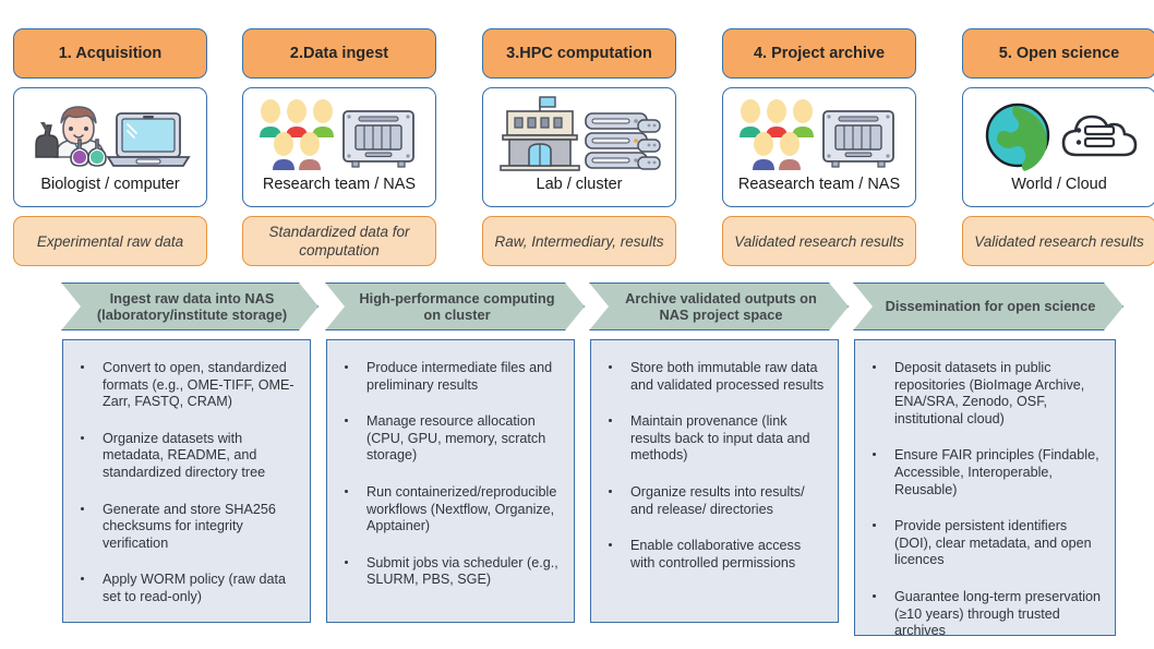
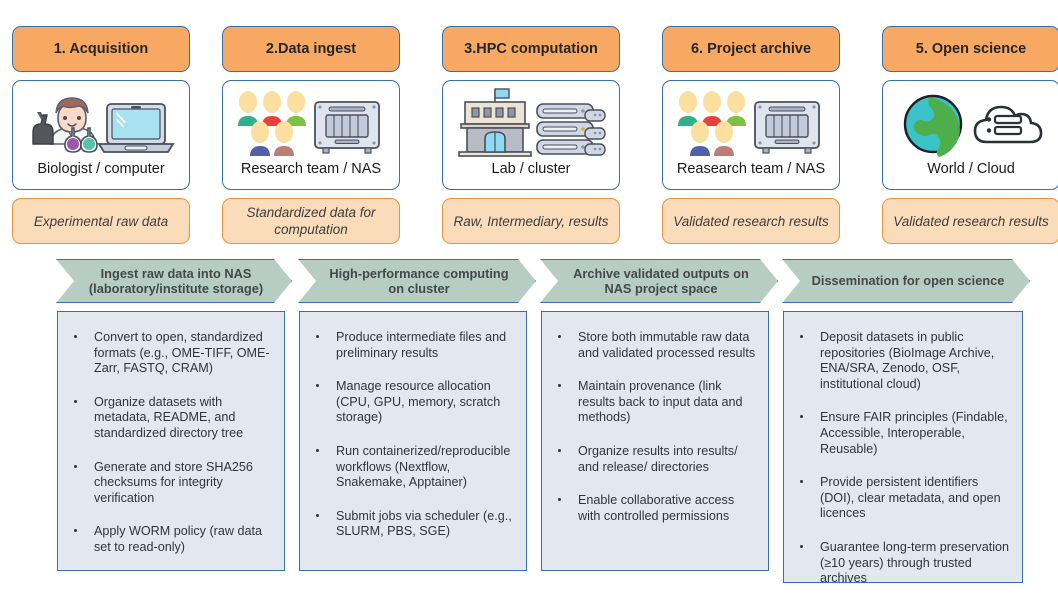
  1. Acquisition
  Biologist / computer
  Experimental raw data
  2.Data ingest
  Research team / NAS
  Standardized data for computation
  3.HPC computation
  Lab / cluster
  Raw, Intermediary, results
- 4. Project archive
+ 6. Project archive
  Reasearch team / NAS
  Validated research results
  5. Open science
  World / Cloud
  Validated research results
  Ingest raw data into NAS (laboratory/institute storage)
  High-performance computing on cluster
  Archive validated outputs on NAS project space
  Dissemination for open science
  Convert to open, standardized formats (e.g., OME-TIFF, OME-Zarr, FASTQ, CRAM)
  Organize datasets with metadata, README, and standardized directory tree
  Generate and store SHA256 checksums for integrity verification
  Apply WORM policy (raw data set to read-only)
  Produce intermediate files and preliminary results
  Manage resource allocation (CPU, GPU, memory, scratch storage)
- Run containerized/reproducible workflows (Nextflow, Organize, Apptainer)
+ Run containerized/reproducible workflows (Nextflow, Snakemake, Apptainer)
  Submit jobs via scheduler (e.g., SLURM, PBS, SGE)
  Store both immutable raw data and validated processed results
  Maintain provenance (link results back to input data and methods)
  Organize results into results/ and release/ directories
  Enable collaborative access with controlled permissions
  Deposit datasets in public repositories (BioImage Archive, ENA/SRA, Zenodo, OSF, institutional cloud)
  Ensure FAIR principles (Findable, Accessible, Interoperable, Reusable)
  Provide persistent identifiers (DOI), clear metadata, and open licences
  Guarantee long-term preservation (≥10 years) through trusted archives
